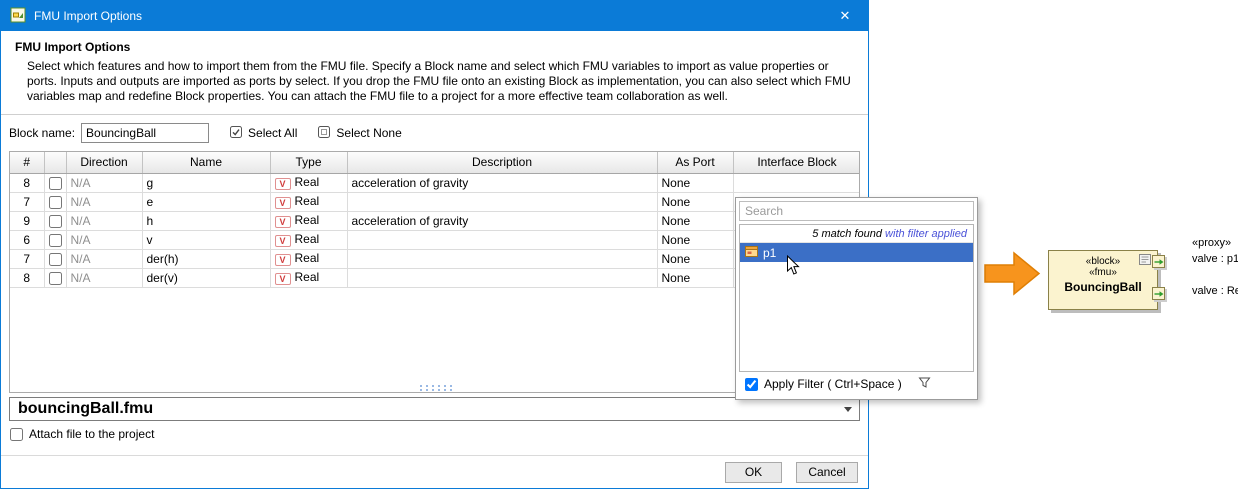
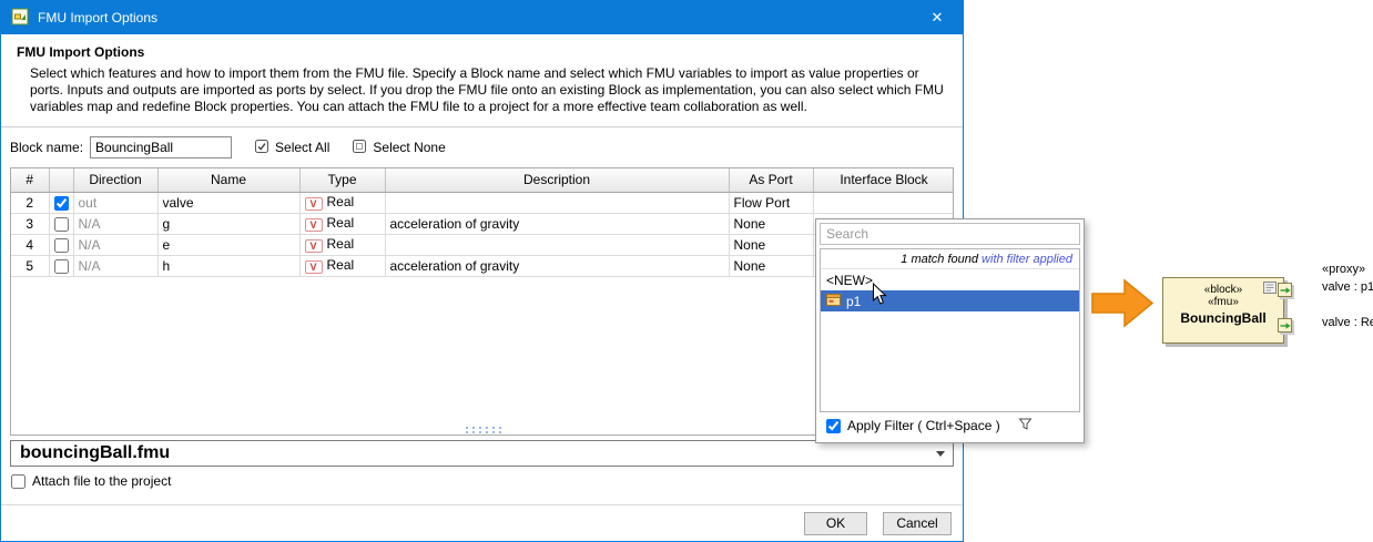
  FMU Import Options
  ✕
  FMU Import Options
  Select which features and how to import them from the FMU file. Specify a Block name and select which FMU variables to import as value properties or ports. Inputs and outputs are imported as ports by select. If you drop the FMU file onto an existing Block as implementation, you can also select which FMU variables map and redefine Block properties. You can attach the FMU file to a project for a more effective team collaboration as well.
  Block name:
  BouncingBall
  Select All
  Select None
  #		Direction	Name	Type	Description	As Port	Interface Block
+ 2		out	valve	V Real		Flow Port
- 8		N/A	g	V Real	acceleration of gravity	None
+ 3		N/A	g	V Real	acceleration of gravity	None
- 7		N/A	e	V Real		None
+ 4		N/A	e	V Real		None
- 9		N/A	h	V Real	acceleration of gravity	None
+ 5		N/A	h	V Real	acceleration of gravity	None
- 6		N/A	v	V Real		None
- 7		N/A	der(h)	V Real		None
- 8		N/A	der(v)	V Real		None
  bouncingBall.fmu
  Attach file to the project
  OK
  Cancel
  Search
- 5 match found with filter applied
+ 1 match found with filter applied
+ <NEW>
  p1
  Apply Filter ( Ctrl+Space )
  «block»
  «fmu»
  BouncingBall
  «proxy»
  valve : p1
  valve : R
